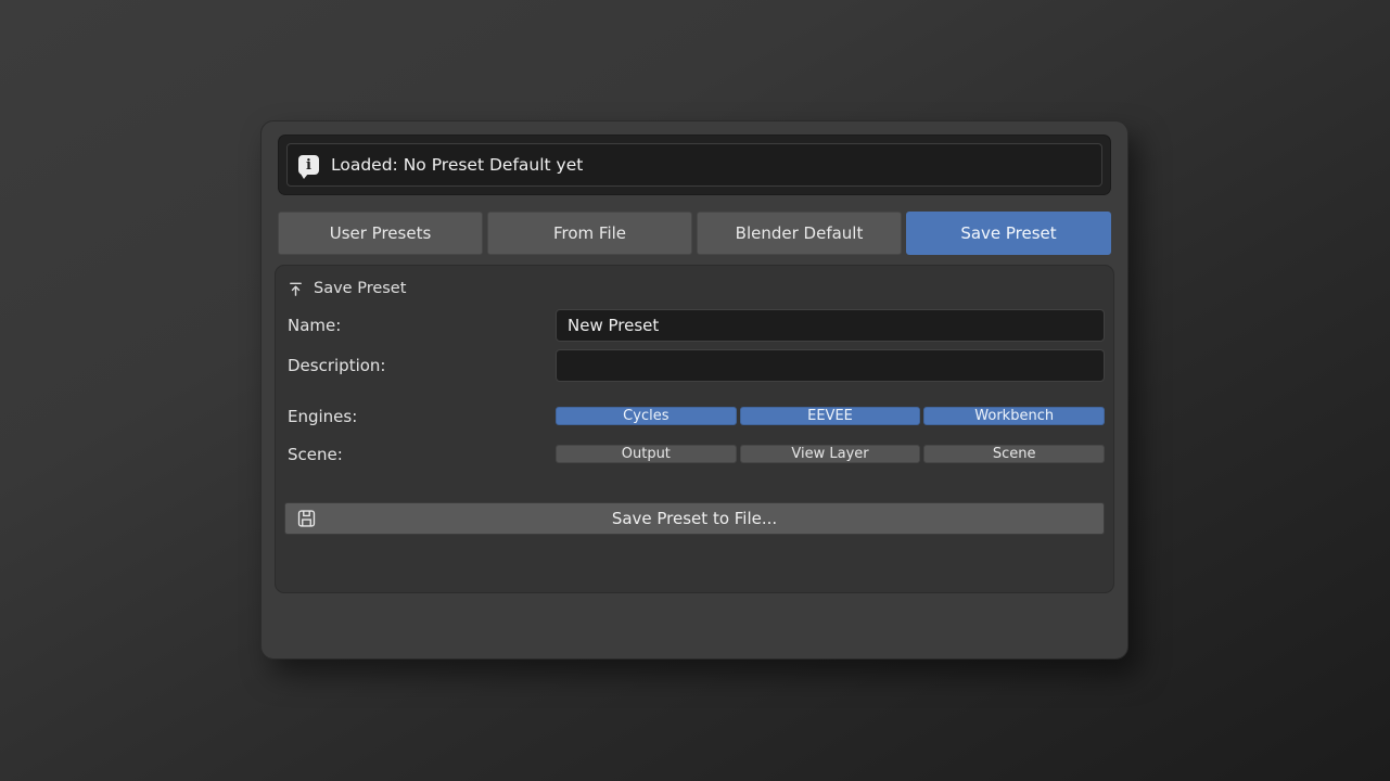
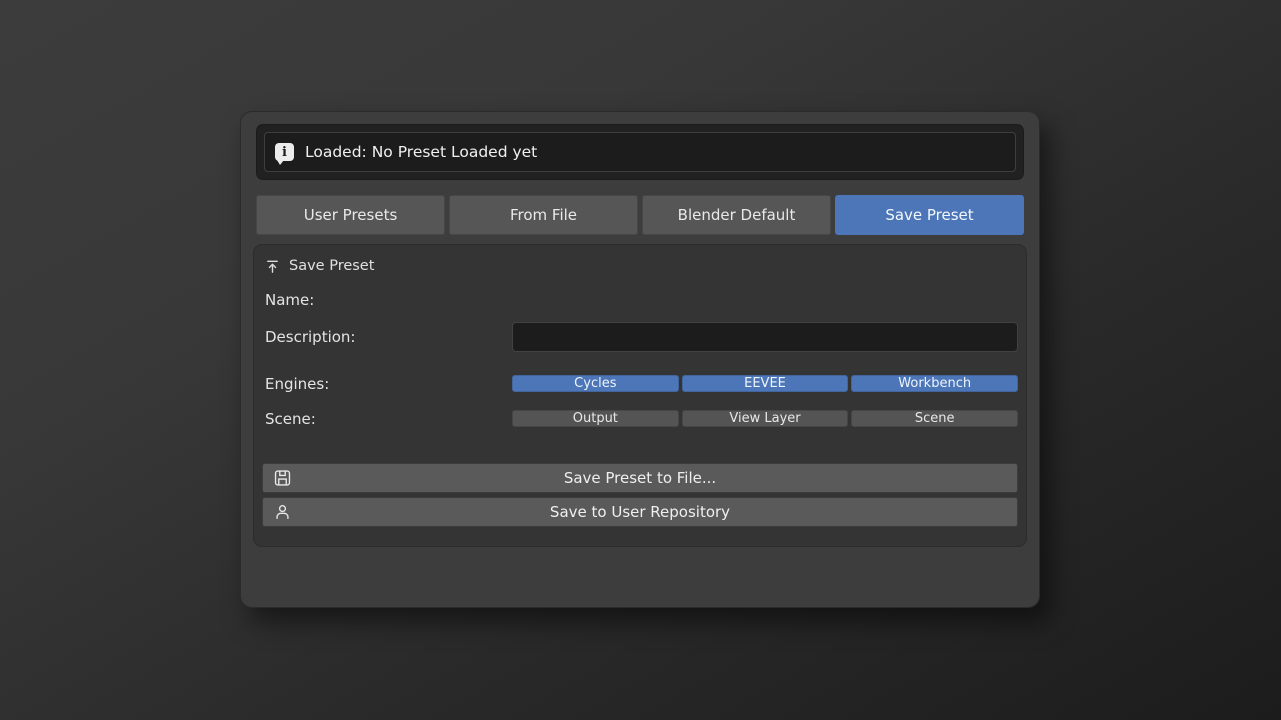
  i
- Loaded: No Preset Default yet
+ Loaded: No Preset Loaded yet
  User Presets
  From File
  Blender Default
  Save Preset
  Save Preset
  Name:
- New Preset
  Description:
  Engines:
  Cycles
  EEVEE
  Workbench
  Scene:
  Output
  View Layer
  Scene
  Save Preset to File...
+ Save to User Repository
